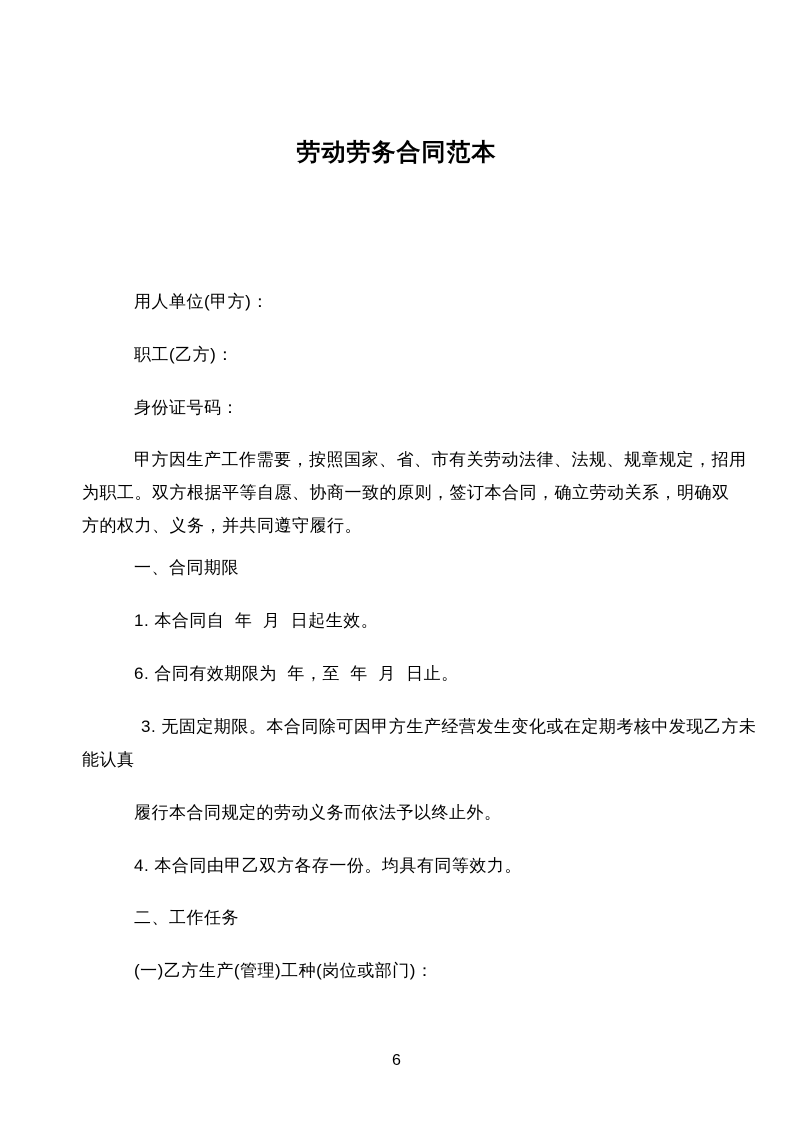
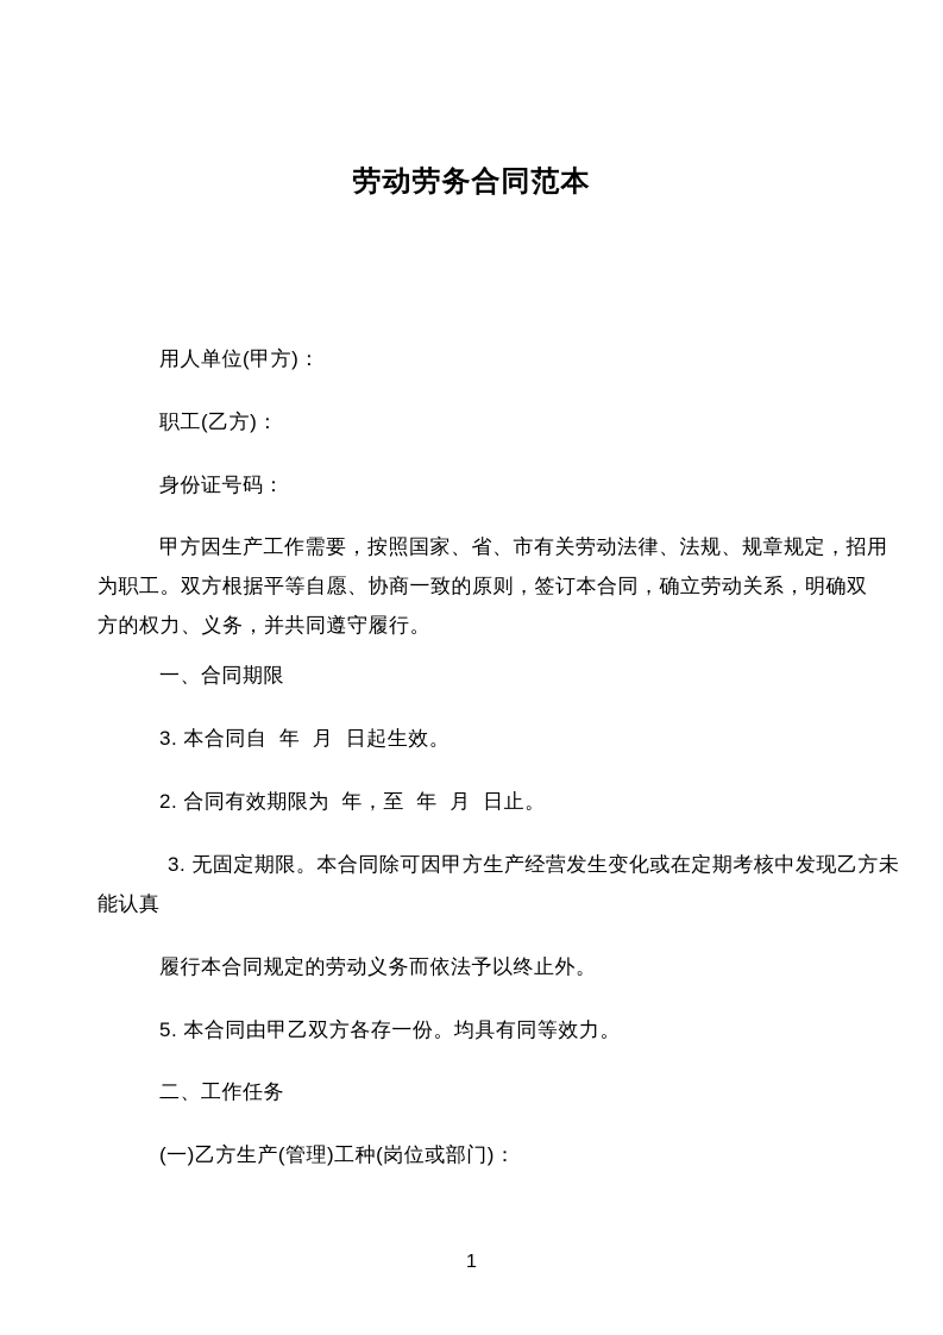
  劳动劳务合同范本
  用人单位(甲方)：
  职工(乙方)：
  身份证号码：
  甲方因生产工作需要，按照国家、省、市有关劳动法律、法规、规章规定，招用
  为职工。双方根据平等自愿、协商一致的原则，签订本合同，确立劳动关系，明确双
  方的权力、义务，并共同遵守履行。
  一、合同期限
- 1. 本合同自 年 月 日起生效。
+ 3. 本合同自 年 月 日起生效。
- 6. 合同有效期限为 年，至 年 月 日止。
+ 2. 合同有效期限为 年，至 年 月 日止。
  3. 无固定期限。本合同除可因甲方生产经营发生变化或在定期考核中发现乙方未
  能认真
  履行本合同规定的劳动义务而依法予以终止外。
- 4. 本合同由甲乙双方各存一份。均具有同等效力。
+ 5. 本合同由甲乙双方各存一份。均具有同等效力。
  二、工作任务
  (一)乙方生产(管理)工种(岗位或部门)：
- 6
+ 1
